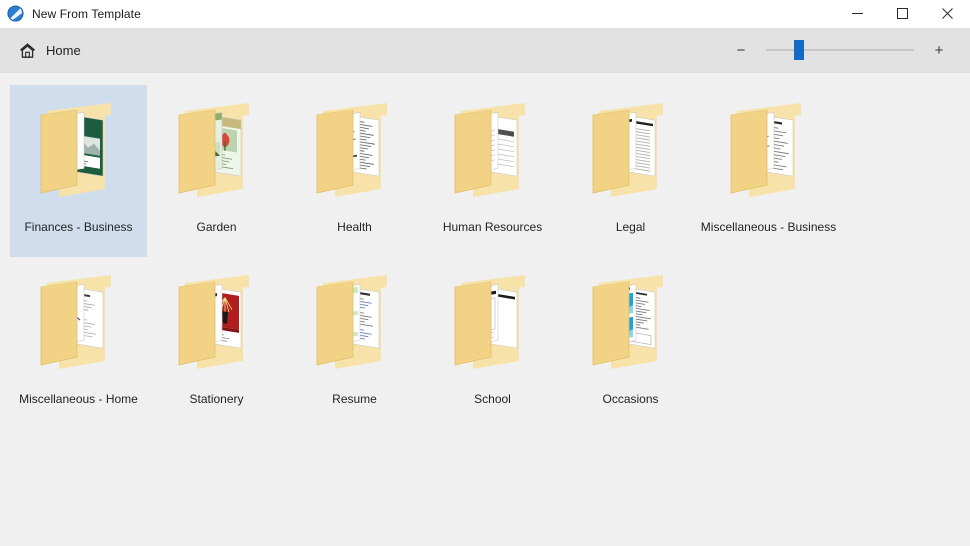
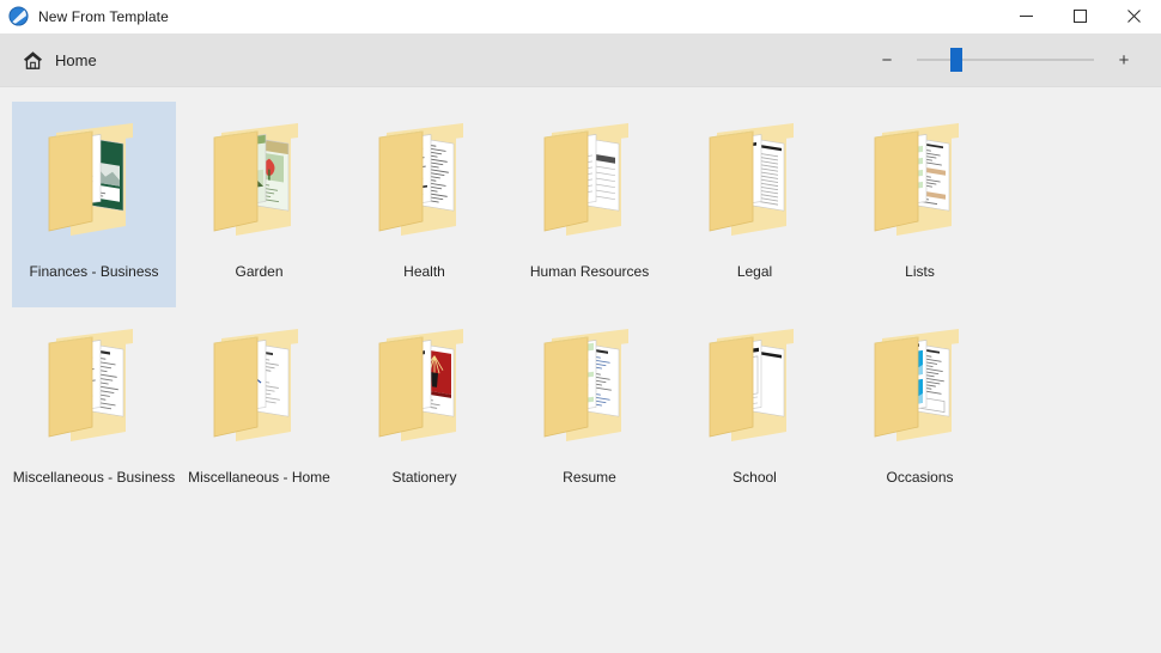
  New From Template
  Home
  −
  +
  Finances - Business
  Garden
  Health
  Human Resources
  Legal
+ Lists
  Miscellaneous - Business
  Miscellaneous - Home
  Stationery
  Resume
  School
  Occasions
